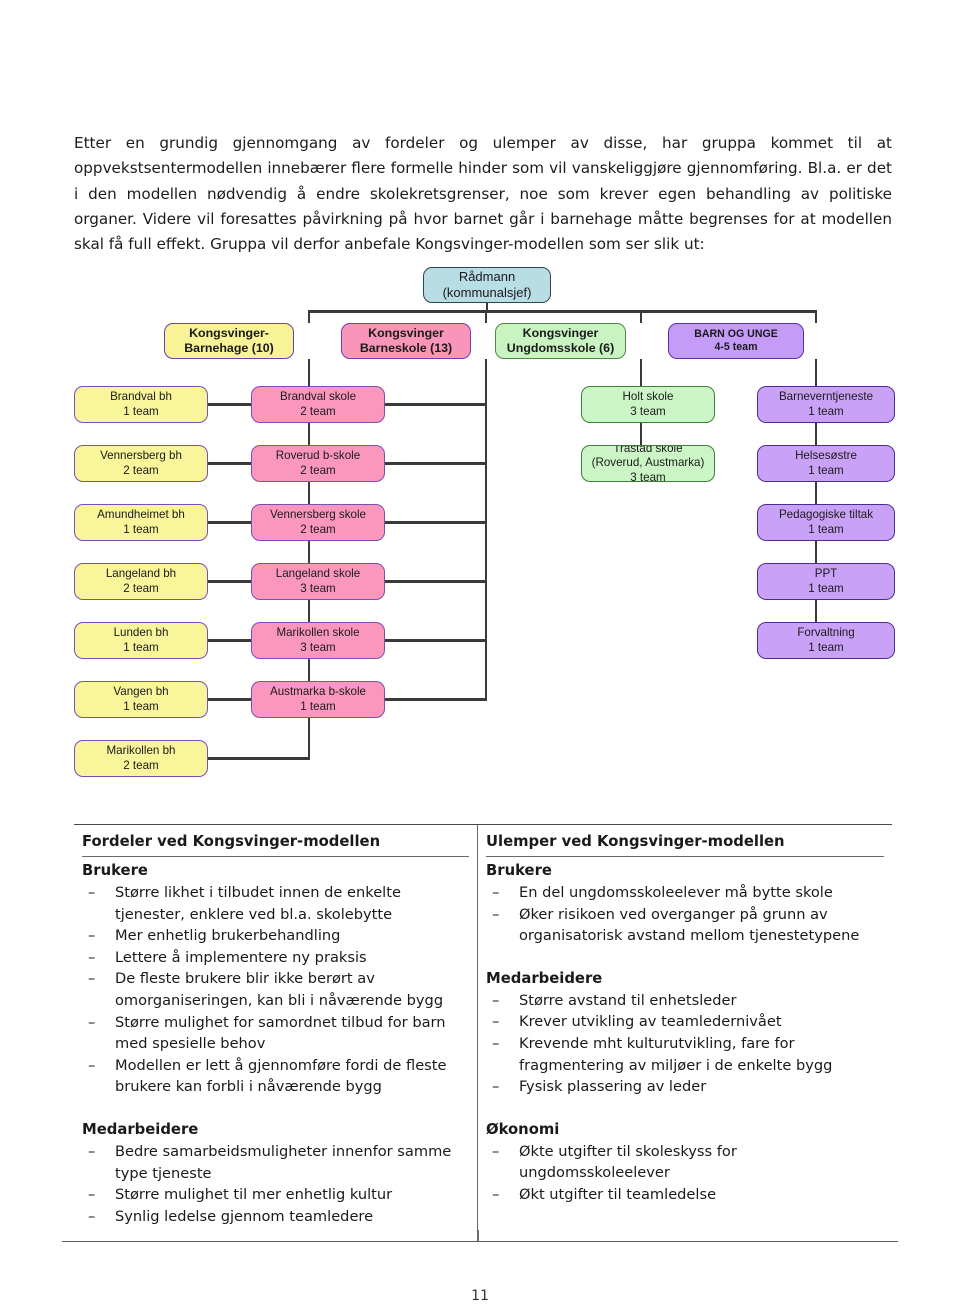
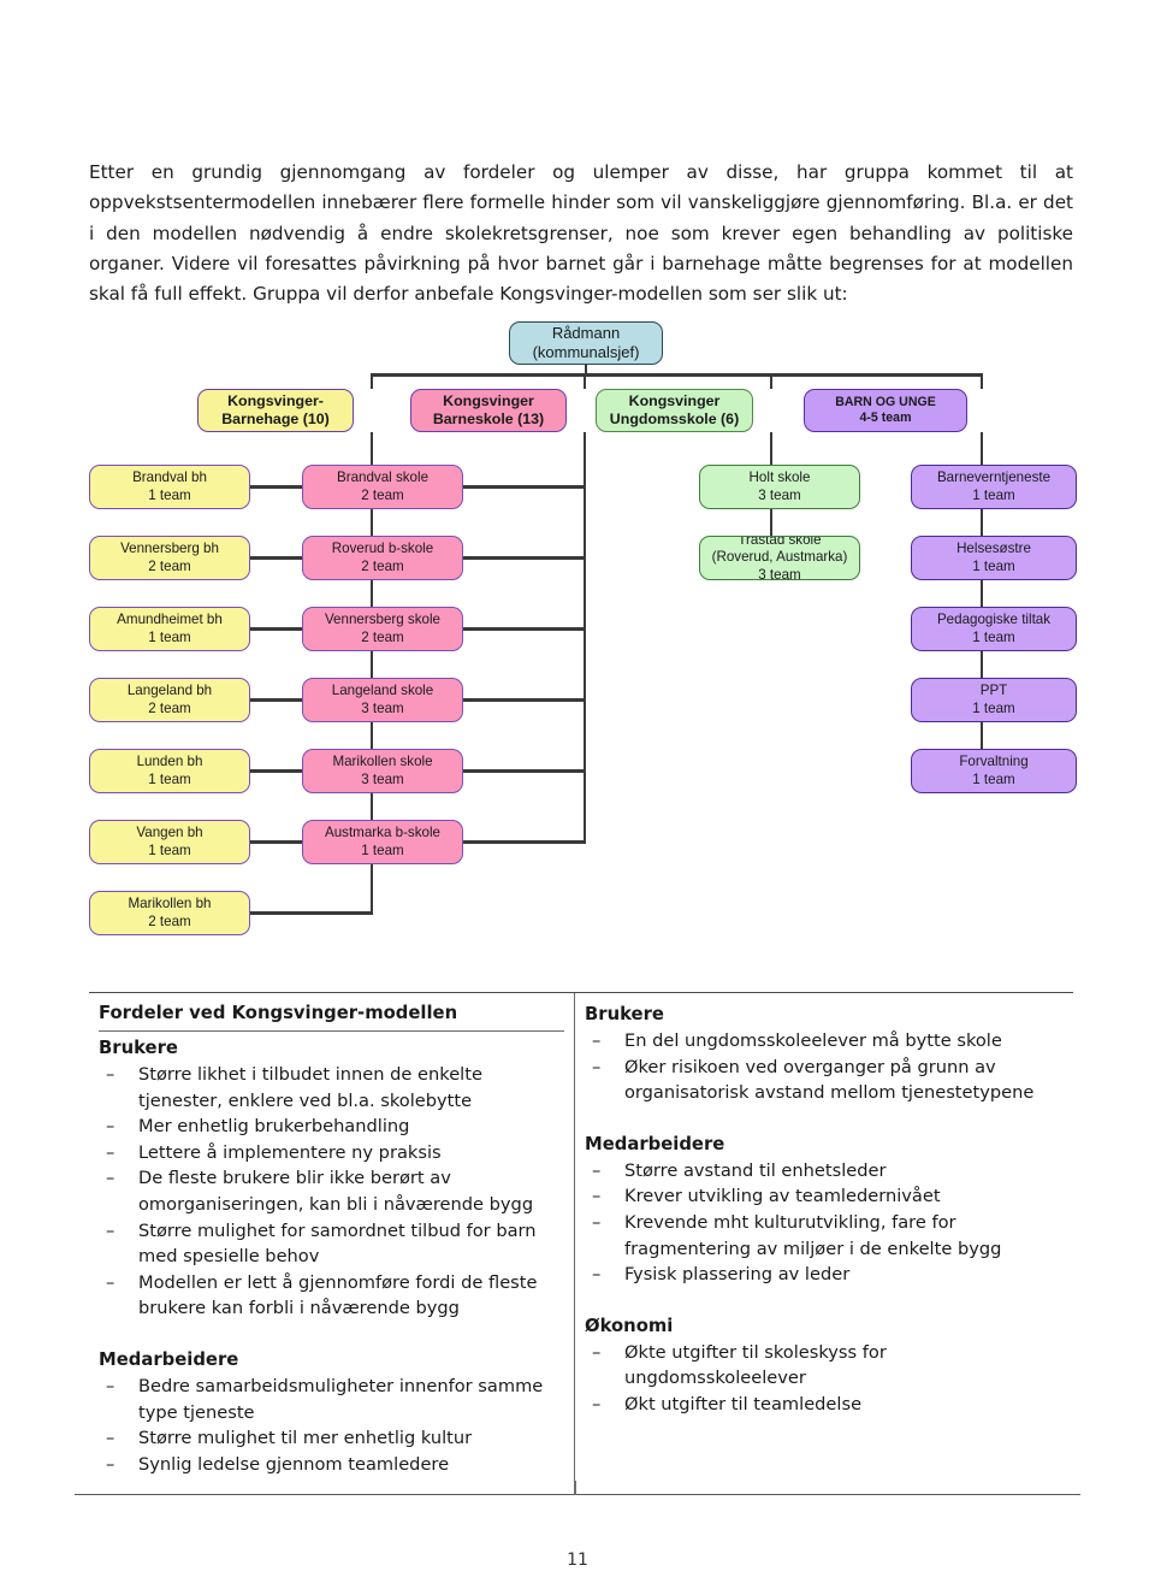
  Etter en grundig gjennomgang av fordeler og ulemper av disse, har gruppa kommet til at oppvekstsentermodellen innebærer flere formelle hinder som vil vanskeliggjøre gjennomføring. Bl.a. er det i den modellen nødvendig å endre skolekretsgrenser, noe som krever egen behandling av politiske organer. Videre vil foresattes påvirkning på hvor barnet går i barnehage måtte begrenses for at modellen skal få full effekt. Gruppa vil derfor anbefale Kongsvinger-modellen som ser slik ut:
  Rådmann
  (kommunalsjef)
  Kongsvinger-
  Barnehage (10)
  Kongsvinger
  Barneskole (13)
  Kongsvinger
  Ungdomsskole (6)
  BARN OG UNGE
  4-5 team
  Brandval bh
  1 team
  Vennersberg bh
  2 team
  Amundheimet bh
  1 team
  Langeland bh
  2 team
  Lunden bh
  1 team
  Vangen bh
  1 team
  Marikollen bh
  2 team
  Brandval skole
  2 team
  Roverud b-skole
  2 team
  Vennersberg skole
  2 team
  Langeland skole
  3 team
  Marikollen skole
  3 team
  Austmarka b-skole
  1 team
  Holt skole
  3 team
  Tråstad skole
  (Roverud, Austmarka)
  3 team
  Barneverntjeneste
  1 team
  Helsesøstre
  1 team
  Pedagogiske tiltak
  1 team
  PPT
  1 team
  Forvaltning
  1 team
  Fordeler ved Kongsvinger-modellen
  Brukere
  –
  Større likhet i tilbudet innen de enkelte tjenester, enklere ved bl.a. skolebytte
  –
  Mer enhetlig brukerbehandling
  –
  Lettere å implementere ny praksis
  –
  De fleste brukere blir ikke berørt av omorganiseringen, kan bli i nåværende bygg
  –
  Større mulighet for samordnet tilbud for barn med spesielle behov
  –
  Modellen er lett å gjennomføre fordi de fleste brukere kan forbli i nåværende bygg
  Medarbeidere
  –
  Bedre samarbeidsmuligheter innenfor samme type tjeneste
  –
  Større mulighet til mer enhetlig kultur
  –
  Synlig ledelse gjennom teamledere
- Ulemper ved Kongsvinger-modellen
  Brukere
  –
  En del ungdomsskoleelever må bytte skole
  –
  Øker risikoen ved overganger på grunn av organisatorisk avstand mellom tjenestetypene
  Medarbeidere
  –
  Større avstand til enhetsleder
  –
  Krever utvikling av teamledernivået
  –
  Krevende mht kulturutvikling, fare for fragmentering av miljøer i de enkelte bygg
  –
  Fysisk plassering av leder
  Økonomi
  –
  Økte utgifter til skoleskyss for ungdomsskoleelever
  –
  Økt utgifter til teamledelse
  11
